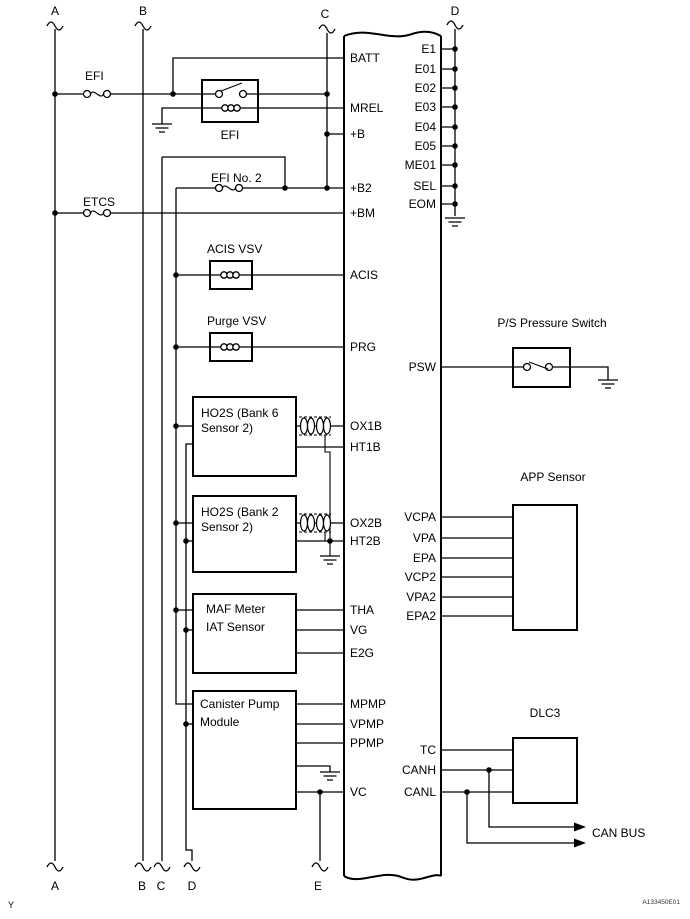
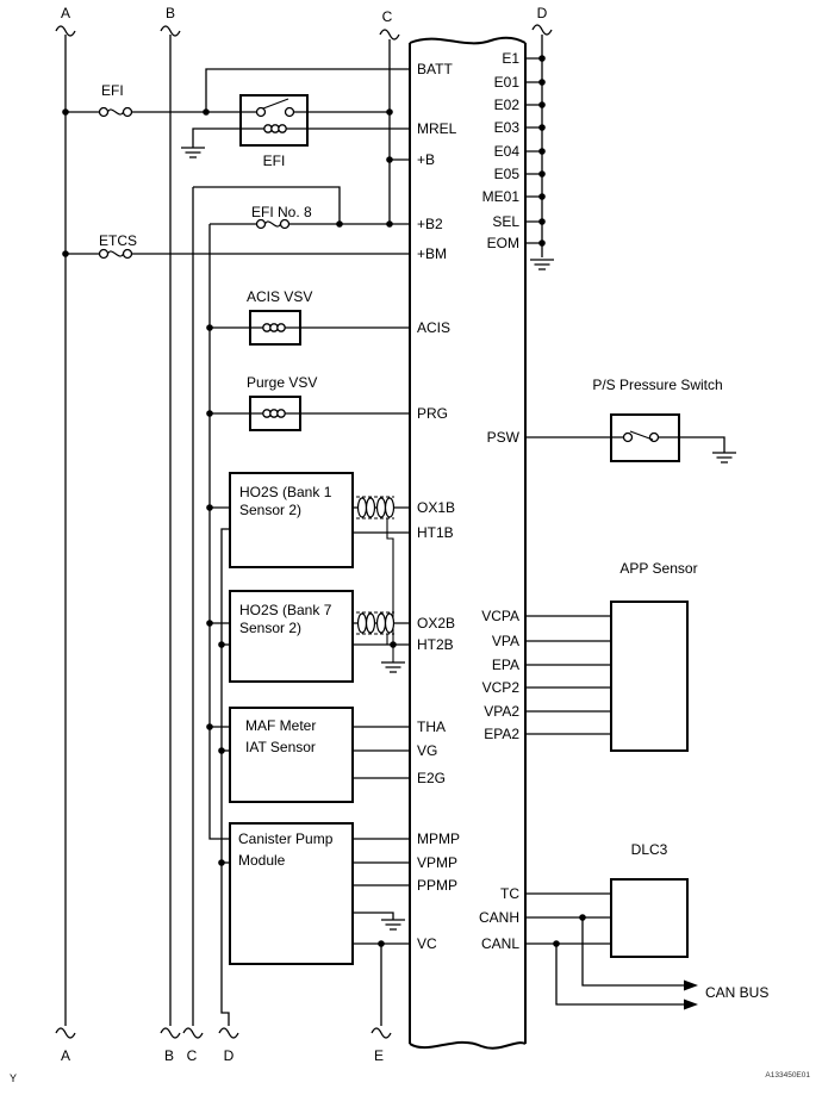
  A
  B
  C
  D
  A
  B
  C
  D
  E
  EFI
  ETCS
- EFI No. 2
+ EFI No. 8
  EFI
  ACIS VSV
  Purge VSV
- HO2S (Bank 6
+ HO2S (Bank 1
  Sensor 2)
- HO2S (Bank 2
+ HO2S (Bank 7
  Sensor 2)
  MAF Meter
  IAT Sensor
  Canister Pump
  Module
  P/S Pressure Switch
  APP Sensor
  DLC3
  CAN BUS
  BATT
  MREL
  +B
  +B2
  +BM
  ACIS
  PRG
  OX1B
  HT1B
  OX2B
  HT2B
  THA
  VG
  E2G
  MPMP
  VPMP
  PPMP
  VC
  E1
  E01
  E02
  E03
  E04
  E05
  ME01
  SEL
  EOM
  PSW
  VCPA
  VPA
  EPA
  VCP2
  VPA2
  EPA2
  TC
  CANH
  CANL
  Y
